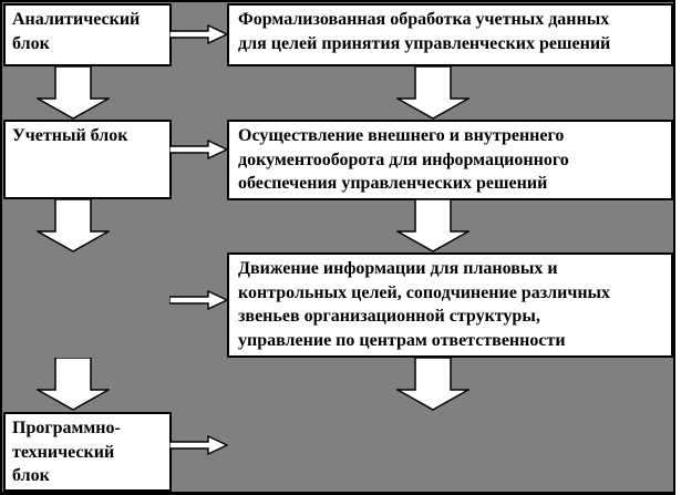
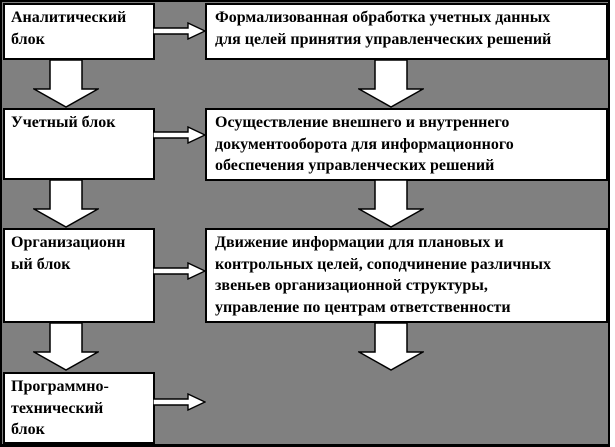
  Аналитический
  блок
  Формализованная обработка учетных данных
  для целей принятия управленческих решений
  Учетный блок
  Осуществление внешнего и внутреннего
  документооборота для информационного
  обеспечения управленческих решений
+ Организационн
+ ый блок
  Движение информации для плановых и
  контрольных целей, соподчинение различных
  звеньев организационной структуры,
  управление по центрам ответственности
  Программно-
  технический
  блок
